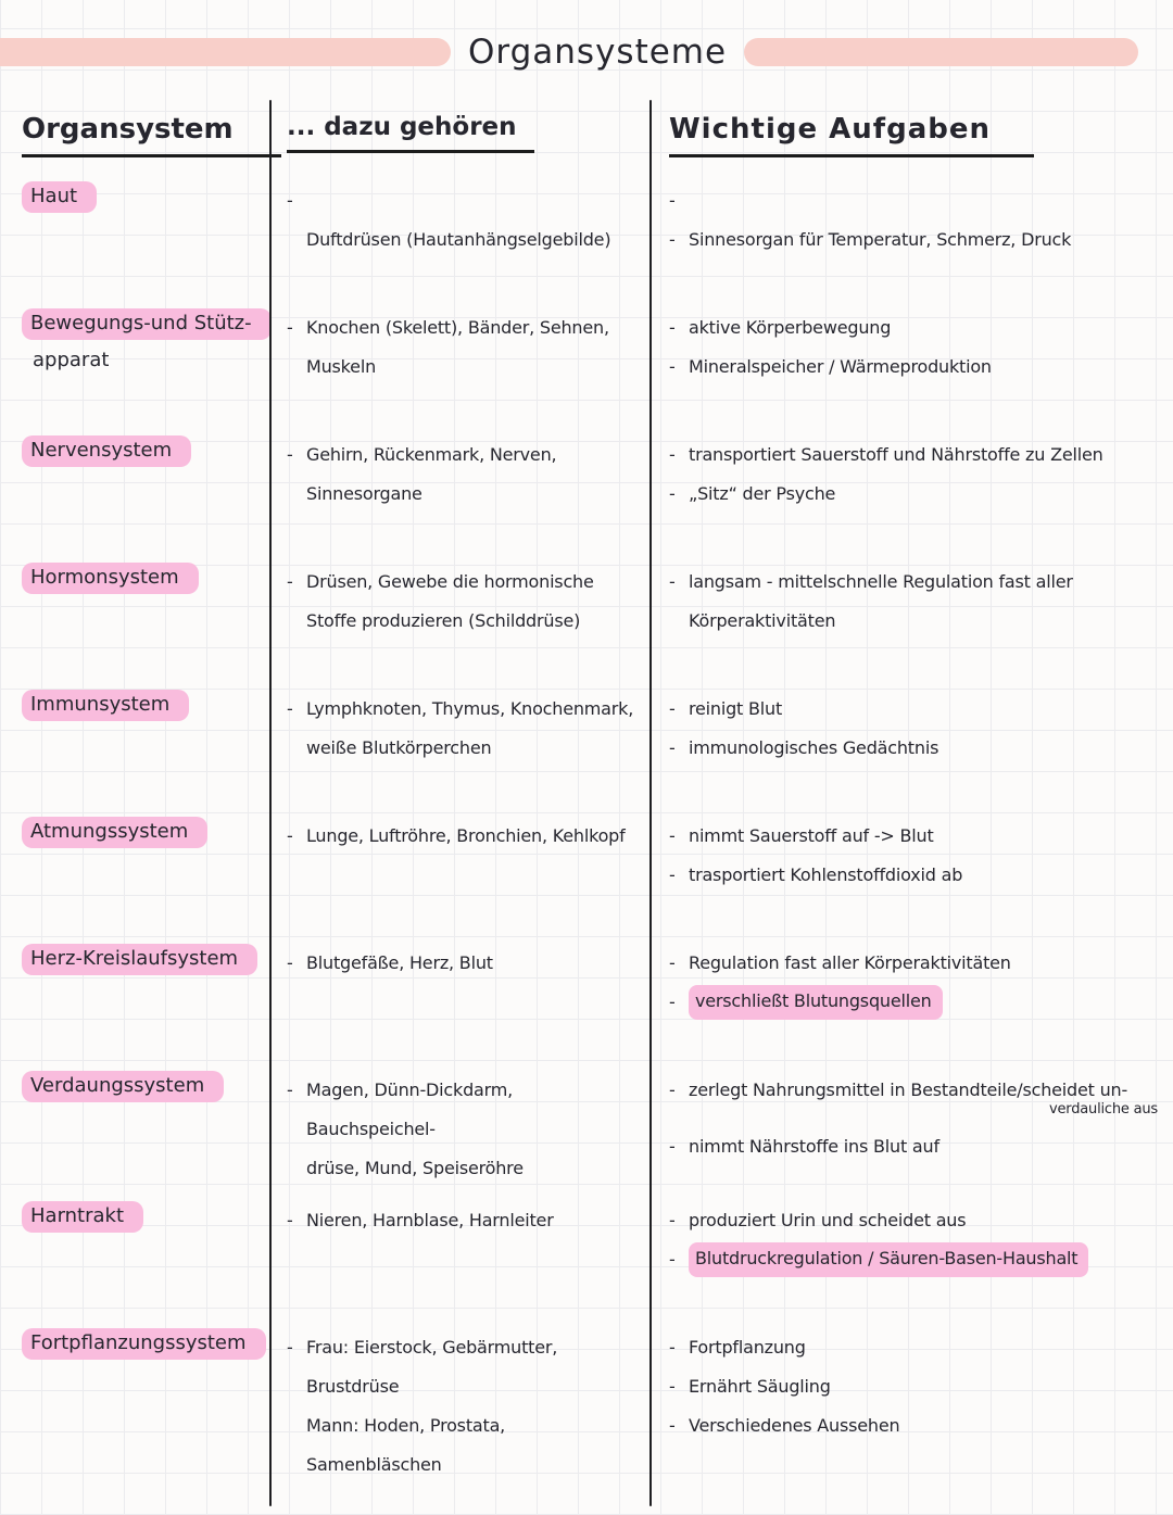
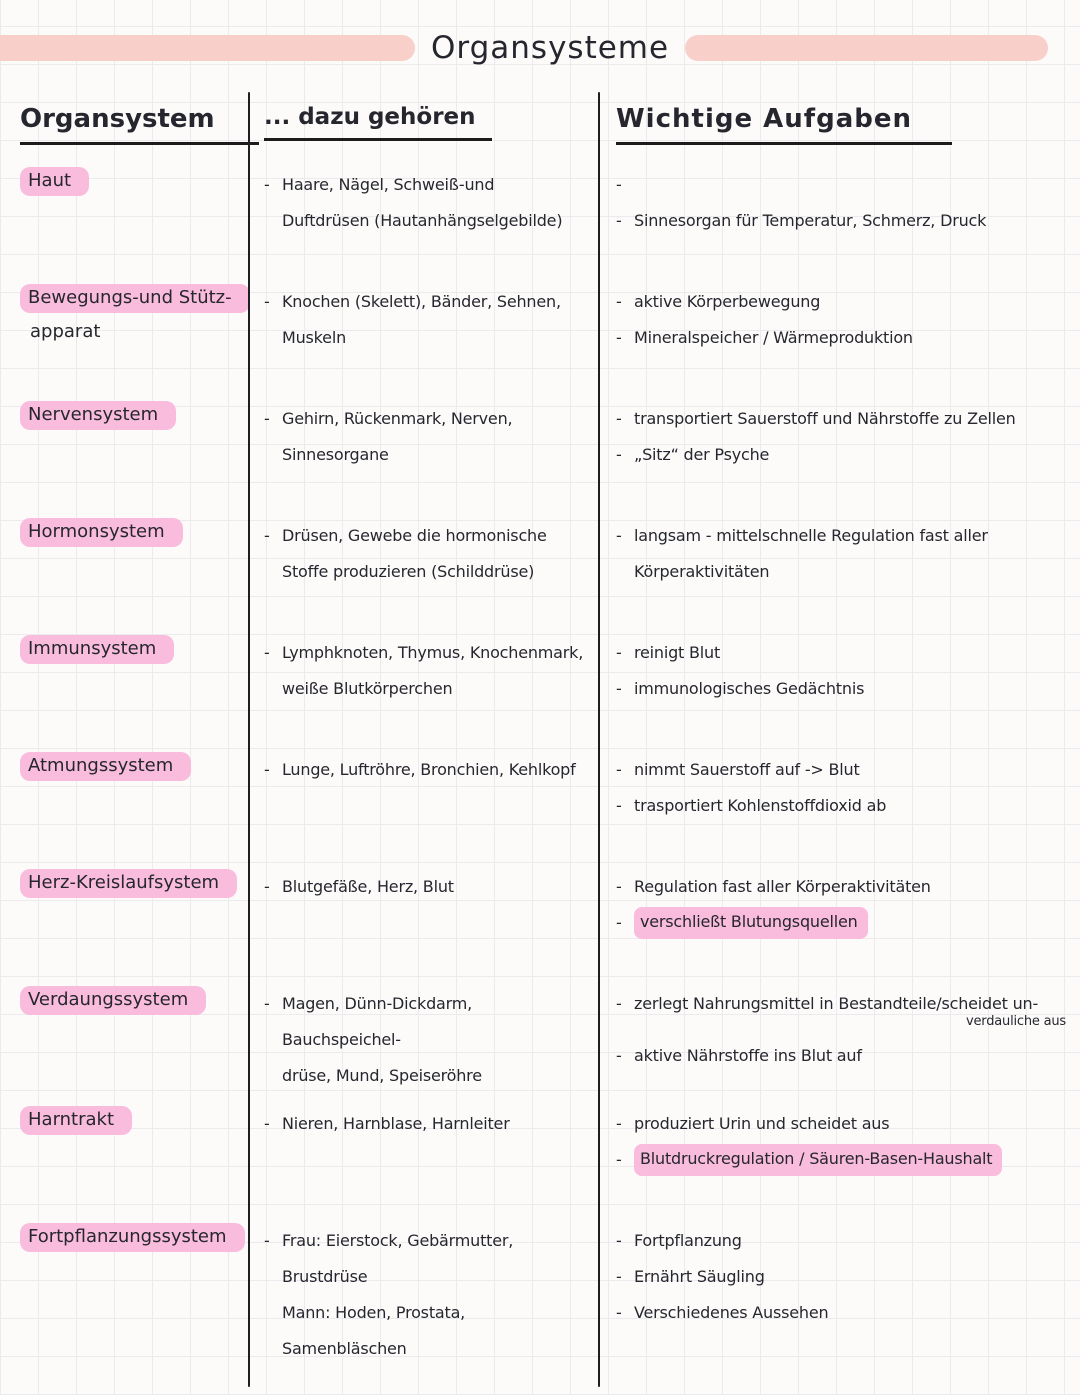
  Organsysteme
  Organsystem
  ... dazu gehören
  Wichtige Aufgaben
  Haut
  -
+ Haare, Nägel, Schweiß-und
  Duftdrüsen (Hautanhängselgebilde)
  -
  -
  Sinnesorgan für Temperatur, Schmerz, Druck
  Bewegungs-und Stütz-
  apparat
  -
  Knochen (Skelett), Bänder, Sehnen,
  Muskeln
  -
  aktive Körperbewegung
  -
  Mineralspeicher / Wärmeproduktion
  Nervensystem
  -
  Gehirn, Rückenmark, Nerven,
  Sinnesorgane
  -
  transportiert Sauerstoff und Nährstoffe zu Zellen
  -
  „Sitz“ der Psyche
  Hormonsystem
  -
  Drüsen, Gewebe die hormonische
  Stoffe produzieren (Schilddrüse)
  -
  langsam - mittelschnelle Regulation fast aller
  Körperaktivitäten
  Immunsystem
  -
  Lymphknoten, Thymus, Knochenmark,
  weiße Blutkörperchen
  -
  reinigt Blut
  -
  immunologisches Gedächtnis
  Atmungssystem
  -
  Lunge, Luftröhre, Bronchien, Kehlkopf
  -
  nimmt Sauerstoff auf -> Blut
  -
  trasportiert Kohlenstoffdioxid ab
  Herz-Kreislaufsystem
  -
  Blutgefäße, Herz, Blut
  -
  Regulation fast aller Körperaktivitäten
  -
  verschließt Blutungsquellen
  Verdaungssystem
  -
  Magen, Dünn-Dickdarm, Bauchspeichel-
  drüse, Mund, Speiseröhre
  -
  zerlegt Nahrungsmittel in Bestandteile/scheidet un-
  verdauliche aus
  -
- nimmt Nährstoffe ins Blut auf
+ aktive Nährstoffe ins Blut auf
  Harntrakt
  -
  Nieren, Harnblase, Harnleiter
  -
  produziert Urin und scheidet aus
  -
  Blutdruckregulation / Säuren-Basen-Haushalt
  Fortpflanzungssystem
  -
  Frau: Eierstock, Gebärmutter, Brustdrüse
  Mann: Hoden, Prostata, Samenbläschen
  -
  Fortpflanzung
  -
  Ernährt Säugling
  -
  Verschiedenes Aussehen
